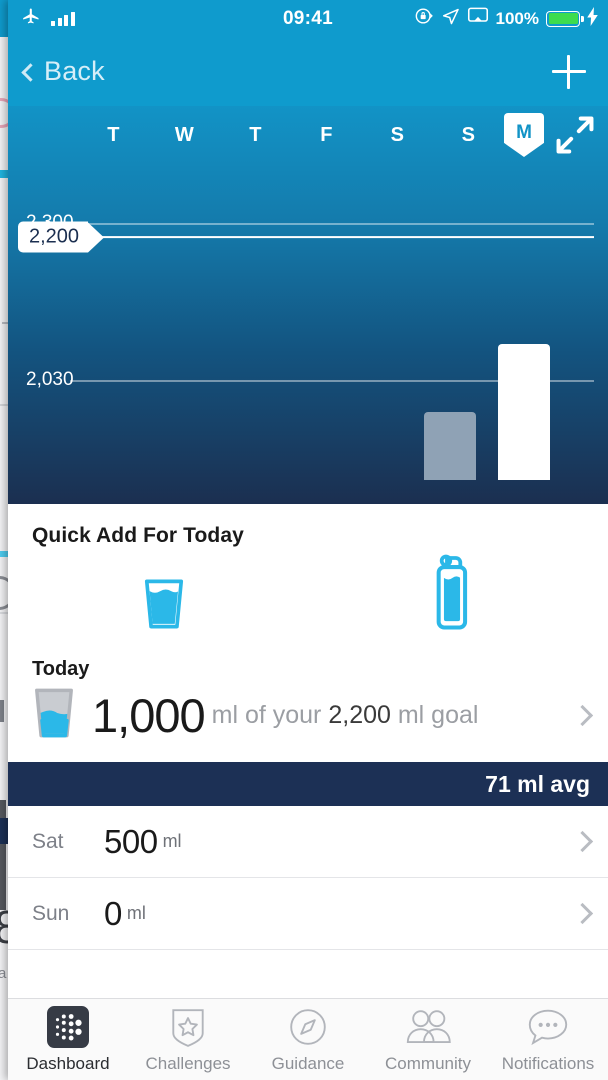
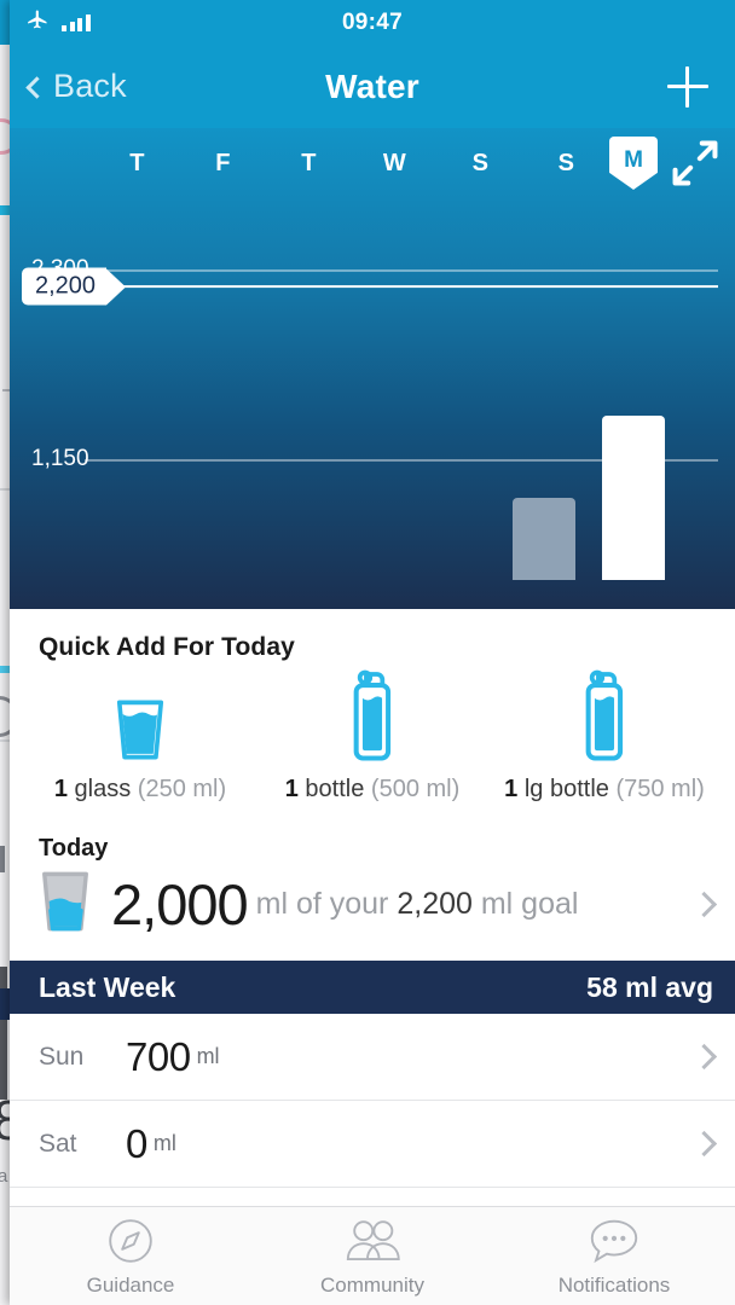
  8
  a
- 09:41
+ 09:47
- 100%
  Back
+ Water
  T
- W
+ F
  T
- F
+ W
  S
  S
  M
- 2,030
+ 1,150
  2,200
  Quick Add For Today
+ 1 glass (250 ml)
+ 1 bottle (500 ml)
+ 1 lg bottle (750 ml)
  Today
- 1,000
+ 2,000
  ml of your 2,200 ml goal
+ Last Week
- 71 ml avg
+ 58 ml avg
- Sat
+ Sun
- 500
+ 700
  ml
- Sun
+ Sat
  0
  ml
- Dashboard
- Challenges
  Guidance
  Community
  Notifications
